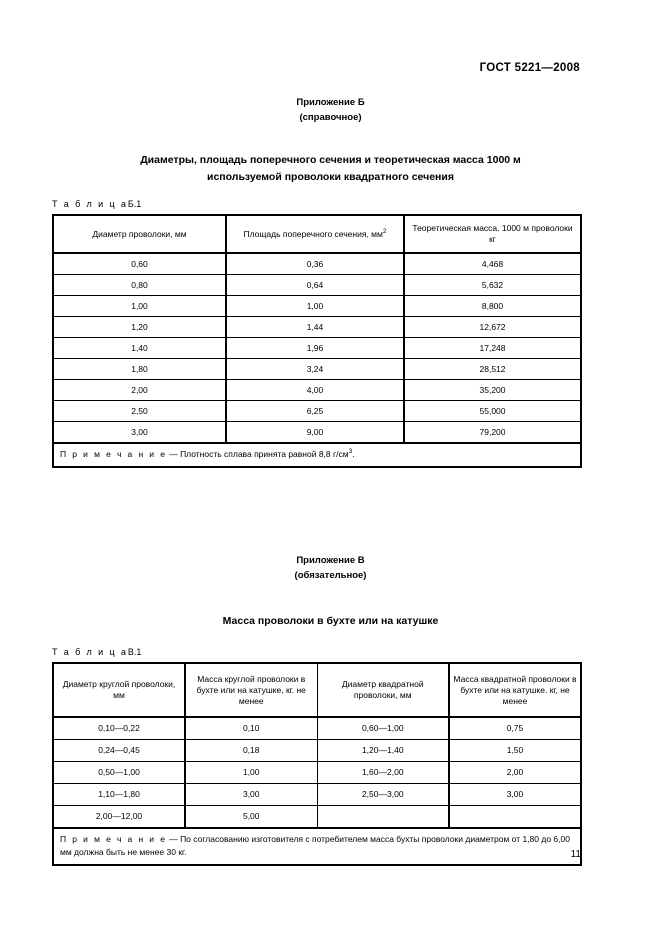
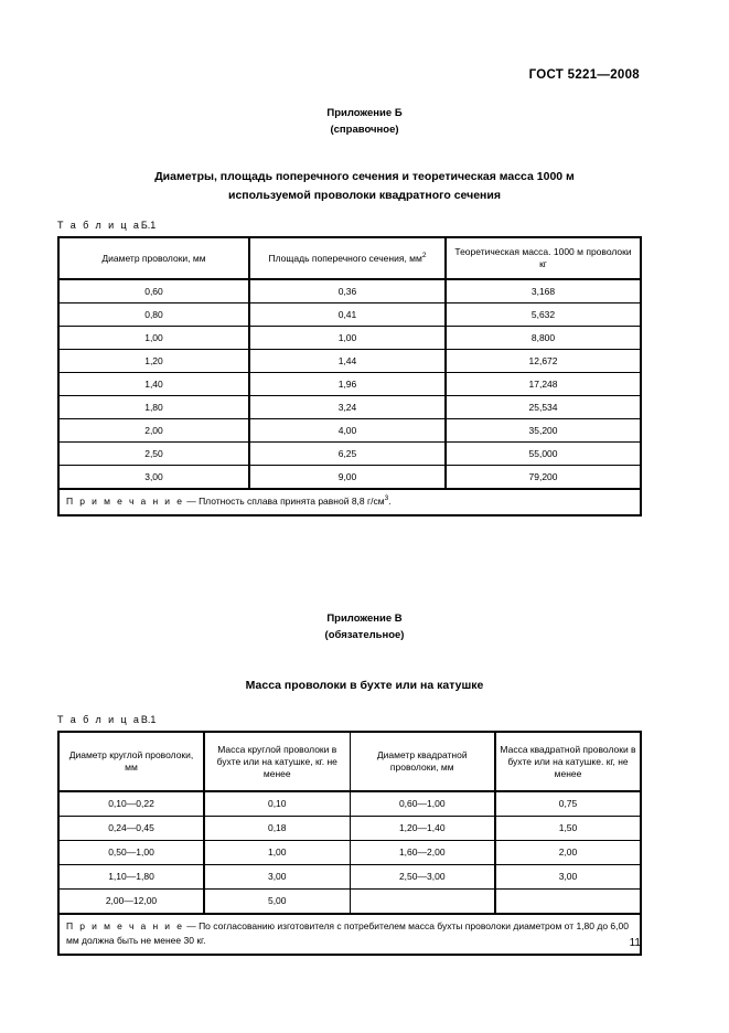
  ГОСТ 5221—2008
  Приложение Б
  (справочное)
  Диаметры, площадь поперечного сечения и теоретическая масса 1000 м
  используемой проволоки квадратного сечения
  Т а б л и ц аБ.1
  Диаметр проволоки, мм	Площадь поперечного сечения, мм	Теоретическая масса. 1000 м проволокикг
- 0,60	0,36	4,468
+ 0,60	0,36	3,168
- 0,80	0,64	5,632
+ 0,80	0,41	5,632
  1,00	1,00	8,800
  1,20	1,44	12,672
  1,40	1,96	17,248
- 1,80	3,24	28,512
+ 1,80	3,24	25,534
  2,00	4,00	35,200
  2,50	6,25	55,000
  3,00	9,00	79,200
  П р и м е ч а н и е — Плотность сплава принята равной 8,8 г/см .
  Приложение В
  (обязательное)
  Масса проволоки в бухте или на катушке
  Т а б л и ц аВ.1
  Диаметр круглой проволоки, мм	Масса круглой проволоки в бухте или на катушке, кг. не менее	Диаметр квадратной проволоки, мм	Масса квадратной проволоки в бухте или на катушке. кг, не менее
  0,10—0,22	0,10	0,60—1,00	0,75
  0,24—0,45	0,18	1,20—1,40	1,50
  0,50—1,00	1,00	1,60—2,00	2,00
  1,10—1,80	3,00	2,50—3,00	3,00
  2,00—12,00	5,00
  П р и м е ч а н и е — По согласованию изготовителя с потребителем масса бухты проволоки диаметром от 1,80 до 6,00 мм должна быть не менее 30 кг.
  11
